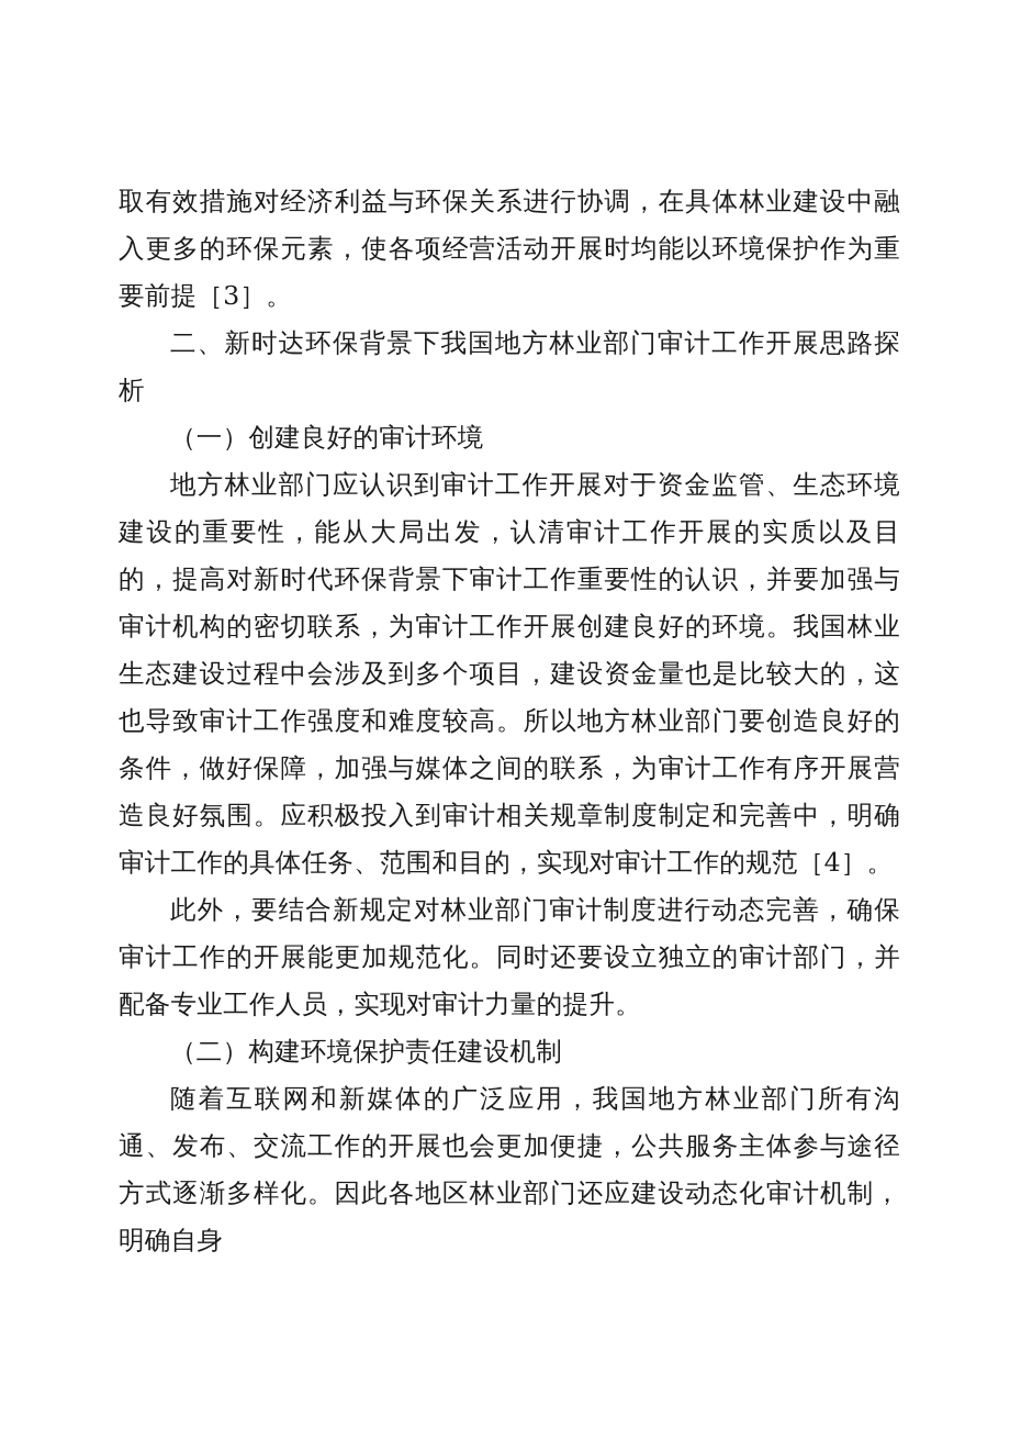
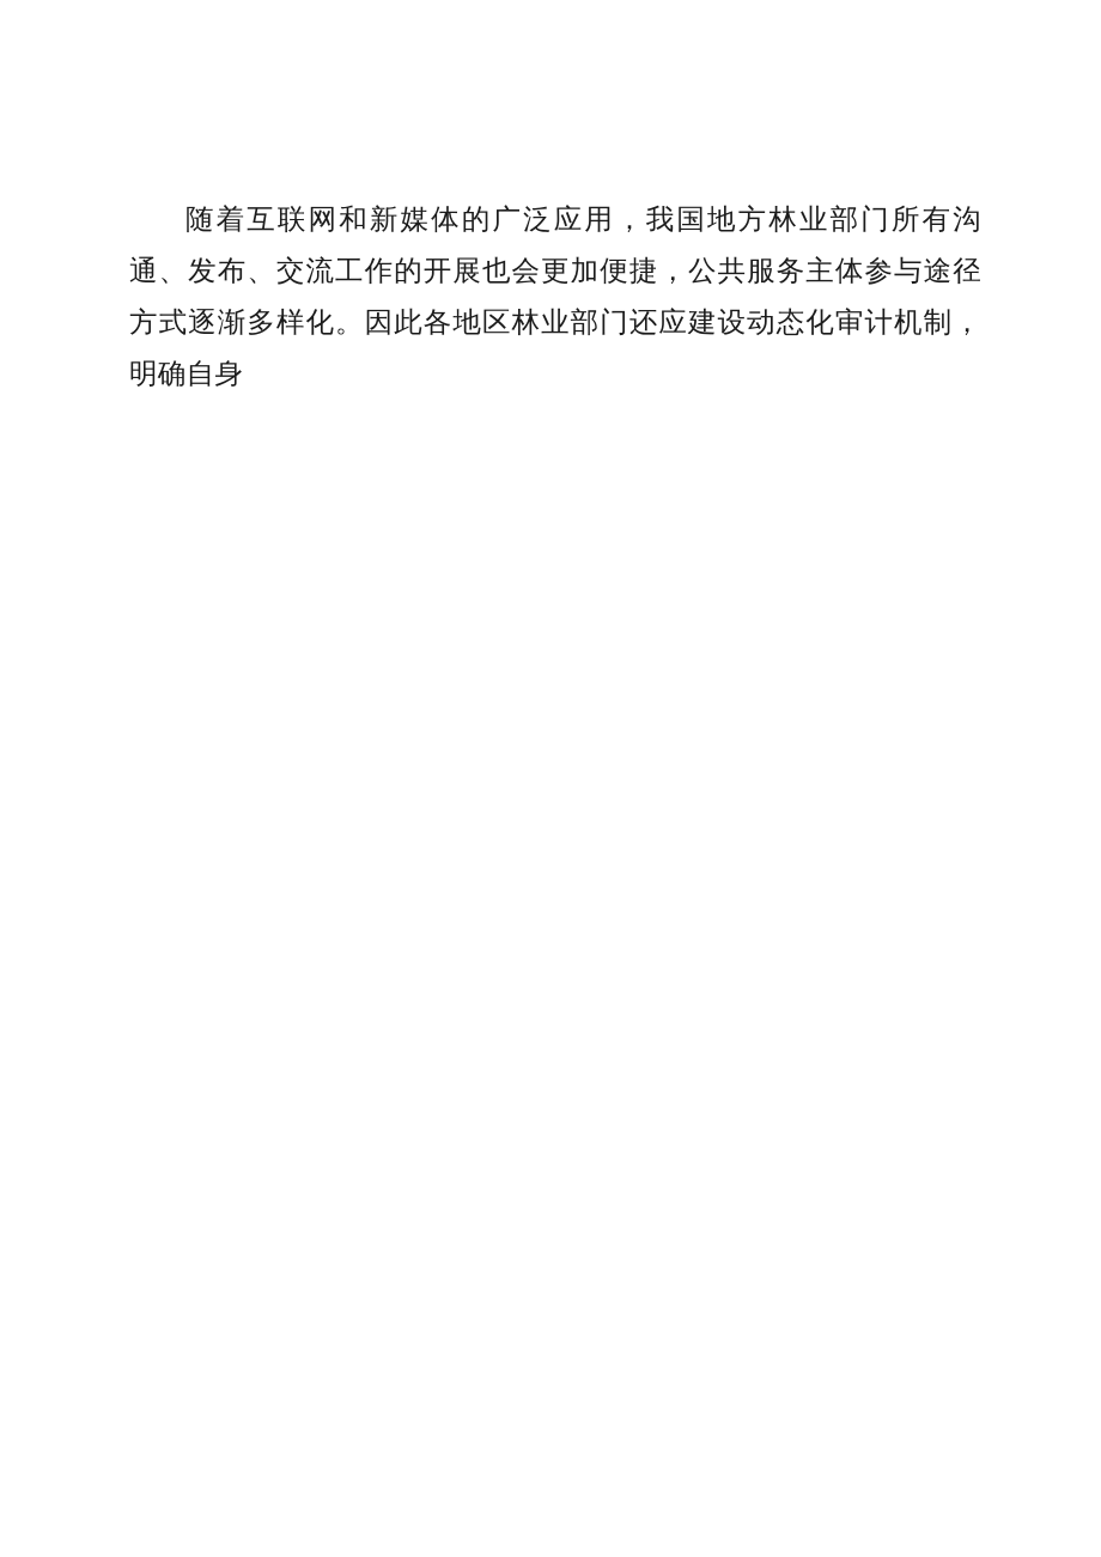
- 取有效措施对经济利益与环保关系进行协调，在具体林业建设中融入更多的环保元素，使各项经营活动开展时均能以环境保护作为重要前提［3］。
- 二、新时达环保背景下我国地方林业部门审计工作开展思路探析
- （一）创建良好的审计环境
- 地方林业部门应认识到审计工作开展对于资金监管、生态环境建设的重要性，能从大局出发，认清审计工作开展的实质以及目的，提高对新时代环保背景下审计工作重要性的认识，并要加强与审计机构的密切联系，为审计工作开展创建良好的环境。我国林业生态建设过程中会涉及到多个项目，建设资金量也是比较大的，这也导致审计工作强度和难度较高。所以地方林业部门要创造良好的条件，做好保障，加强与媒体之间的联系，为审计工作有序开展营造良好氛围。应积极投入到审计相关规章制度制定和完善中，明确审计工作的具体任务、范围和目的，实现对审计工作的规范［4］。
- 此外，要结合新规定对林业部门审计制度进行动态完善，确保审计工作的开展能更加规范化。同时还要设立独立的审计部门，并配备专业工作人员，实现对审计力量的提升。
- （二）构建环境保护责任建设机制
  随着互联网和新媒体的广泛应用，我国地方林业部门所有沟通、发布、交流工作的开展也会更加便捷，公共服务主体参与途径方式逐渐多样化。因此各地区林业部门还应建设动态化审计机制，明确自身
